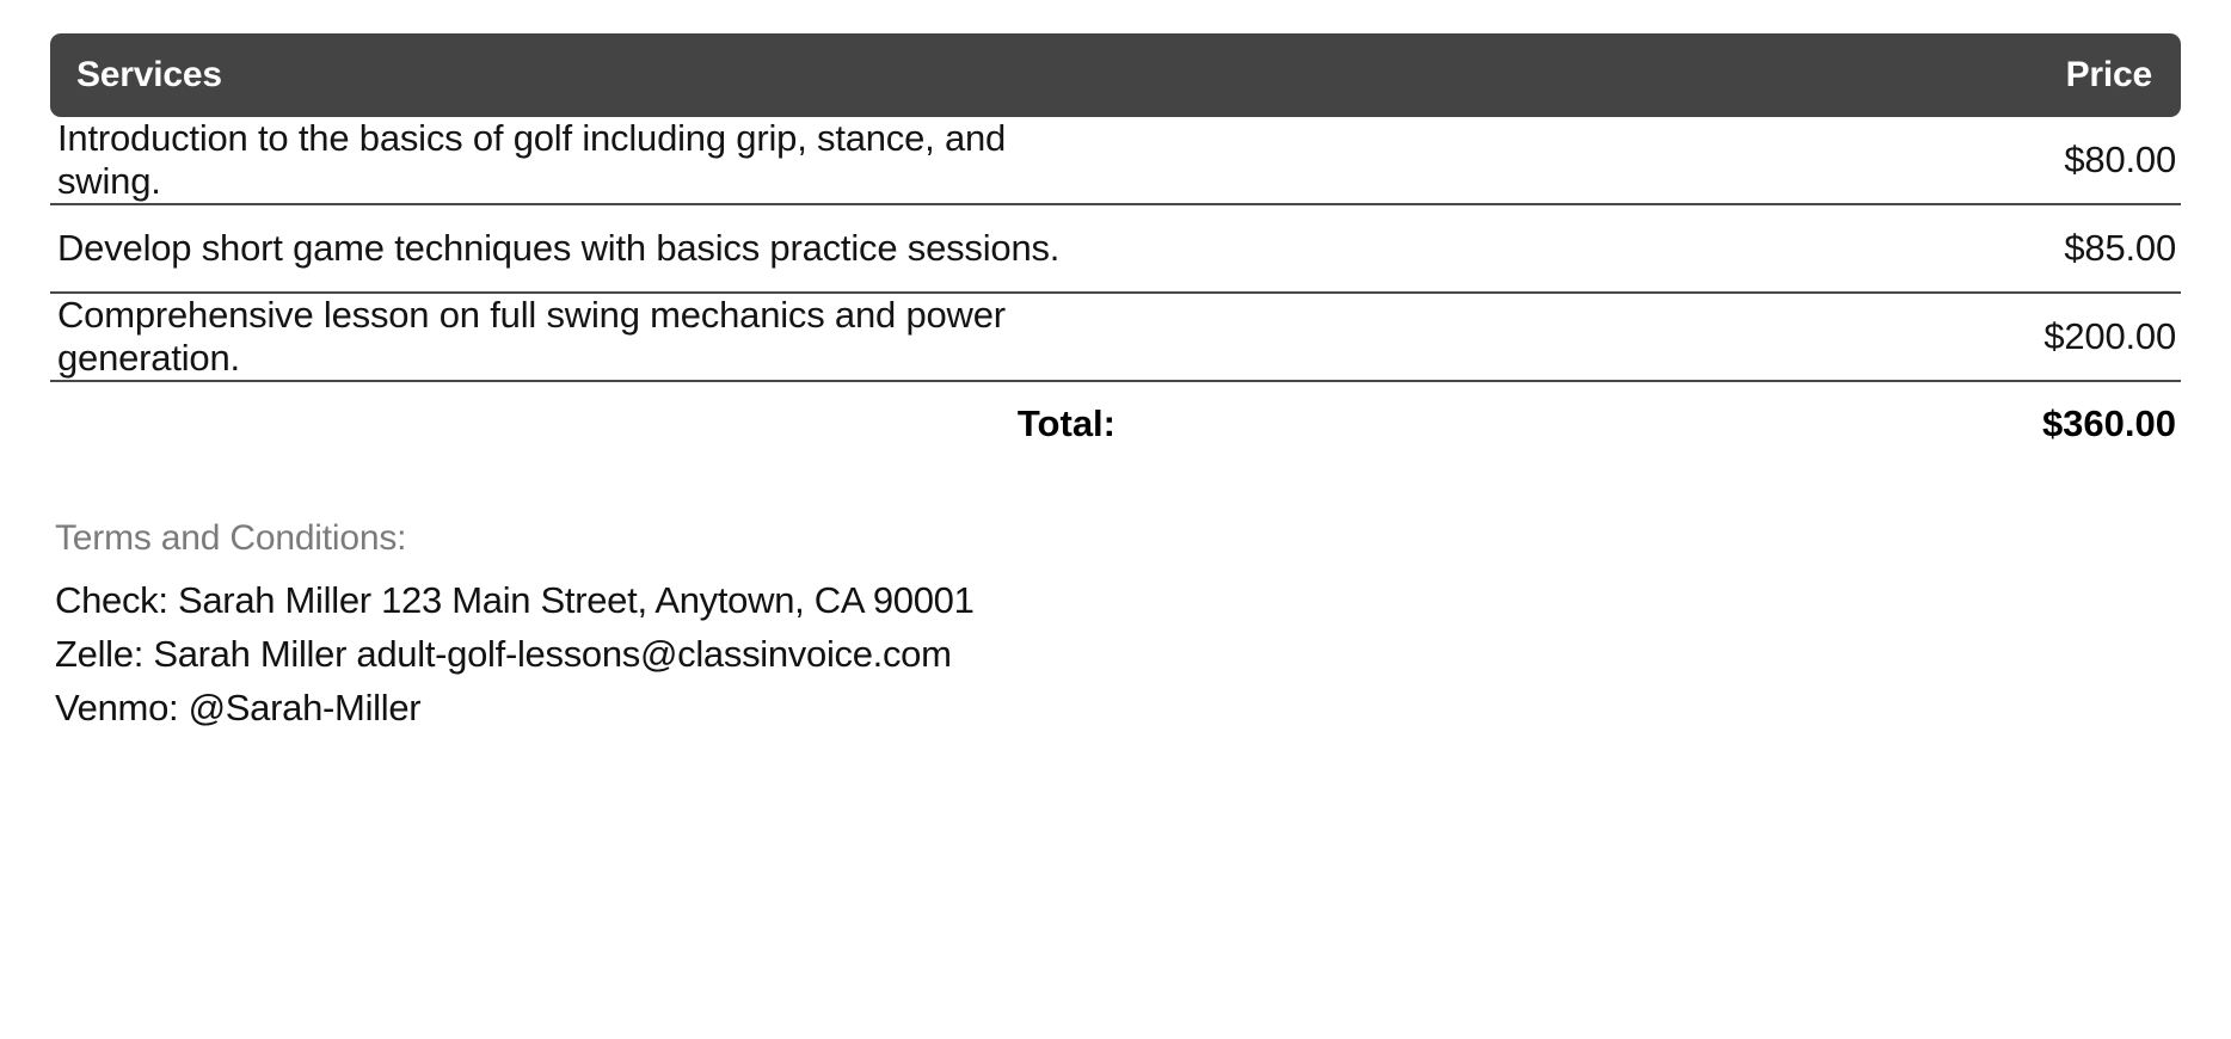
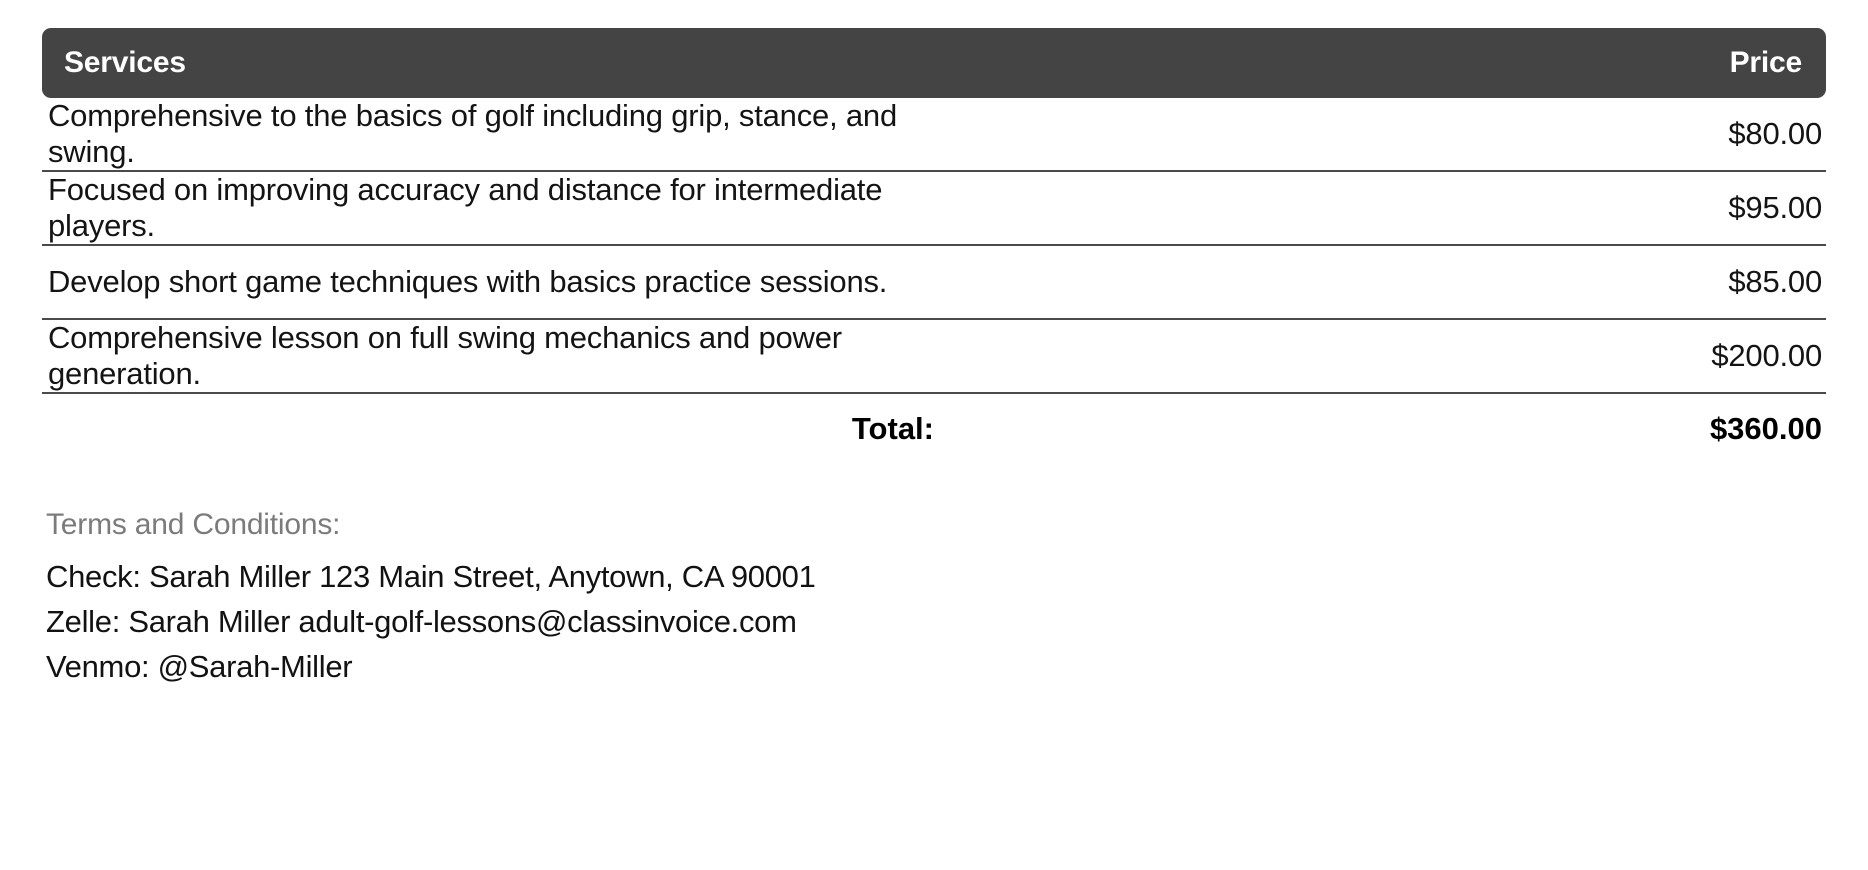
  Services	Price
- Introduction to the basics of golf including grip, stance, and swing.	$80.00
+ Comprehensive to the basics of golf including grip, stance, and swing.	$80.00
+ Focused on improving accuracy and distance for intermediate players.	$95.00
  Develop short game techniques with basics practice sessions.	$85.00
  Comprehensive lesson on full swing mechanics and power generation.	$200.00
  Total:	$360.00
  Terms and Conditions:
  Check: Sarah Miller 123 Main Street, Anytown, CA 90001
  Zelle: Sarah Miller adult-golf-lessons@classinvoice.com
  Venmo: @Sarah-Miller
